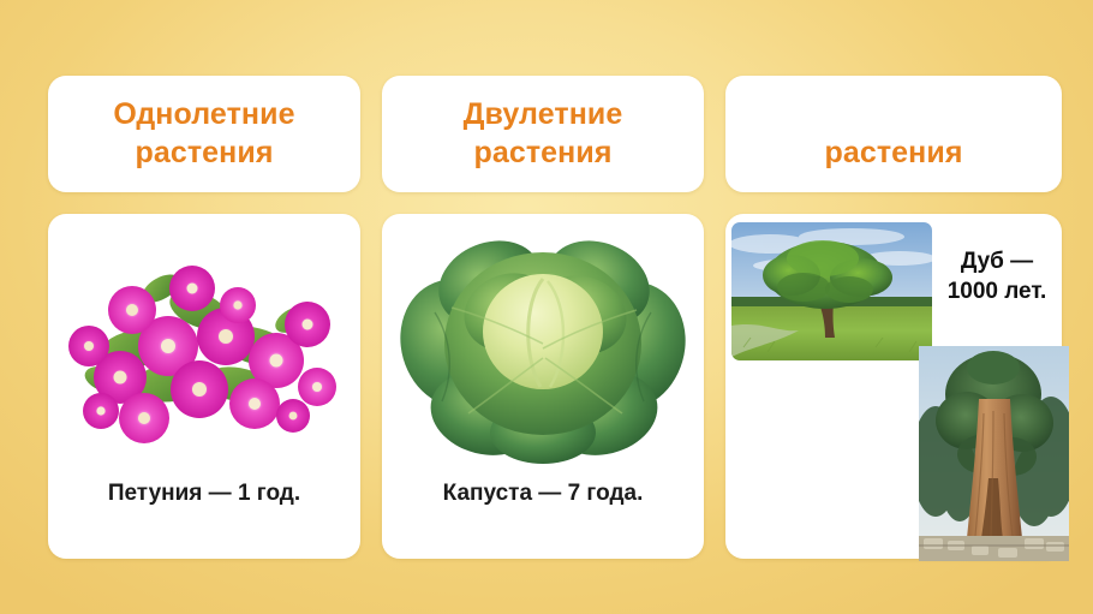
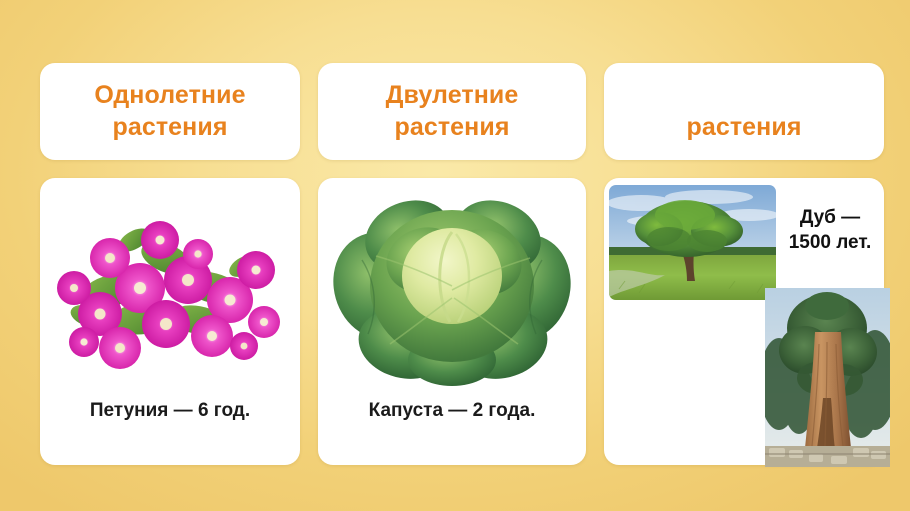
  Однолетние
  растения
- Петуния — 1 год.
+ Петуния — 6 год.
  Двулетние
  растения
- Капуста — 7 года.
+ Капуста — 2 года.
  растения
  Дуб —
- 1000 лет.
+ 1500 лет.
